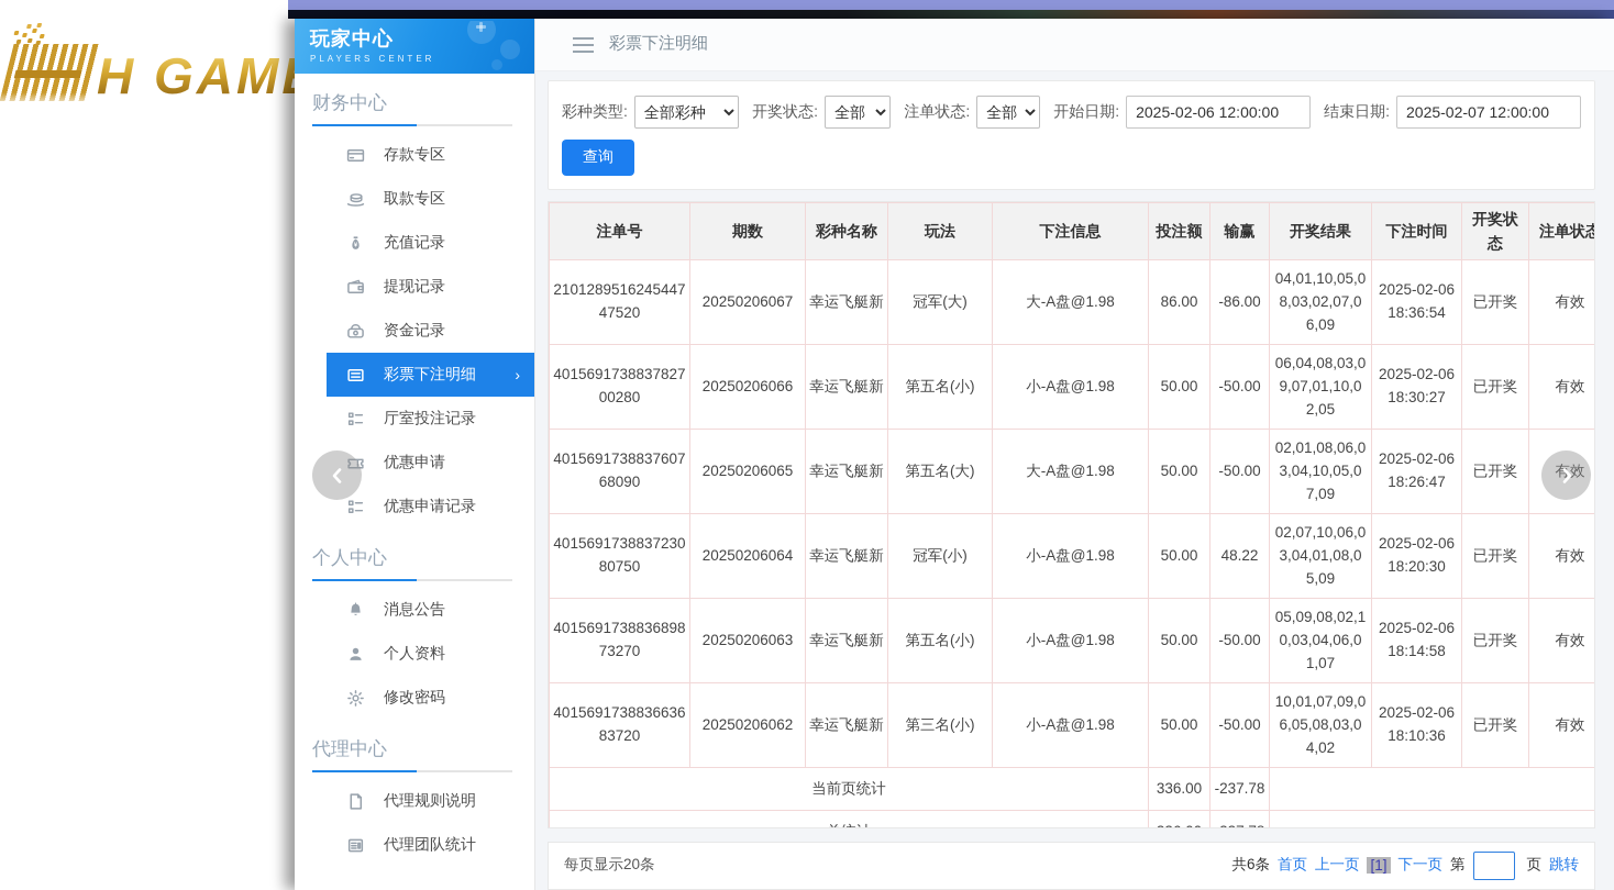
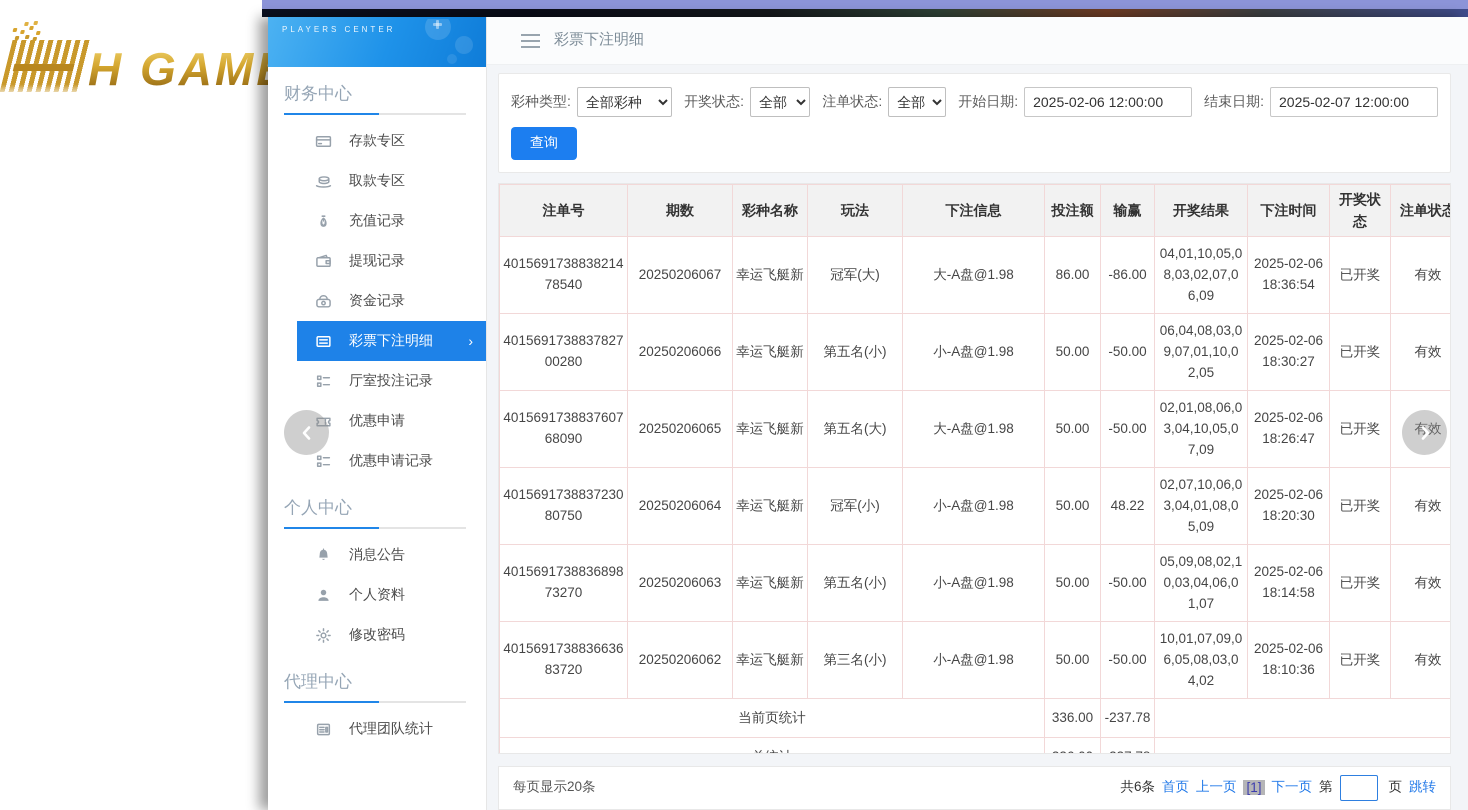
  H GAM
- 玩家中心
  PLAYERS CENTER
  财务中心
  存款专区
  取款专区
  充值记录
  提现记录
  资金记录
  彩票下注明细
  ›
  厅室投注记录
  优惠申请
  优惠申请记录
  个人中心
  消息公告
  个人资料
  修改密码
  代理中心
- 代理规则说明
  代理团队统计
  彩票下注明细
  彩种类型:
  全部彩种
  开奖状态:
  全部
  注单状态:
  全部
  开始日期:
  2025-02-06 12:00:00
  结束日期:
  2025-02-07 12:00:00
  查询
  注单号	期数	彩种名称	玩法	下注信息	投注额	输赢	开奖结果	下注时间	开奖状态	注单状态
- 210128951624544747520	20250206067	幸运飞艇新	冠军(大)	大-A盘@1.98	86.00	-86.00	04,01,10,05,08,03,02,07,06,09	2025-02-06 18:36:54	已开奖	有效
+ 401569173883821478540	20250206067	幸运飞艇新	冠军(大)	大-A盘@1.98	86.00	-86.00	04,01,10,05,08,03,02,07,06,09	2025-02-06 18:36:54	已开奖	有效
  401569173883782700280	20250206066	幸运飞艇新	第五名(小)	小-A盘@1.98	50.00	-50.00	06,04,08,03,09,07,01,10,02,05	2025-02-06 18:30:27	已开奖	有效
  401569173883760768090	20250206065	幸运飞艇新	第五名(大)	大-A盘@1.98	50.00	-50.00	02,01,08,06,03,04,10,05,07,09	2025-02-06 18:26:47	已开奖	有效
  401569173883723080750	20250206064	幸运飞艇新	冠军(小)	小-A盘@1.98	50.00	48.22	02,07,10,06,03,04,01,08,05,09	2025-02-06 18:20:30	已开奖	有效
  401569173883689873270	20250206063	幸运飞艇新	第五名(小)	小-A盘@1.98	50.00	-50.00	05,09,08,02,10,03,04,06,01,07	2025-02-06 18:14:58	已开奖	有效
  401569173883663683720	20250206062	幸运飞艇新	第三名(小)	小-A盘@1.98	50.00	-50.00	10,01,07,09,06,05,08,03,04,02	2025-02-06 18:10:36	已开奖	有效
  当前页统计	336.00	-237.78
  每页显示20条
  共6条
  首页
  上一页
  [1]
  下一页
  第
  页
  跳转
